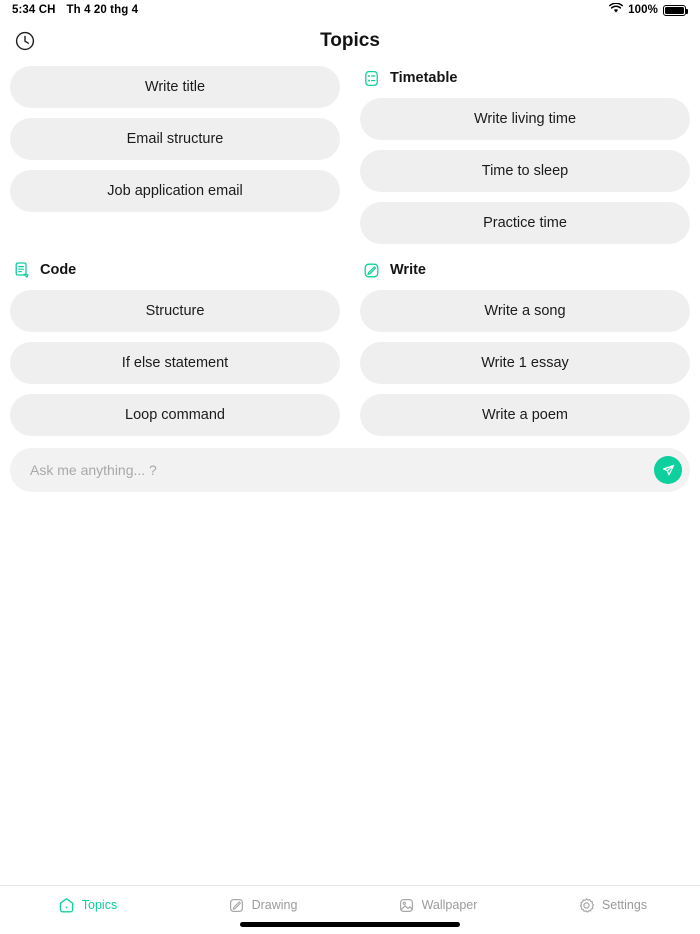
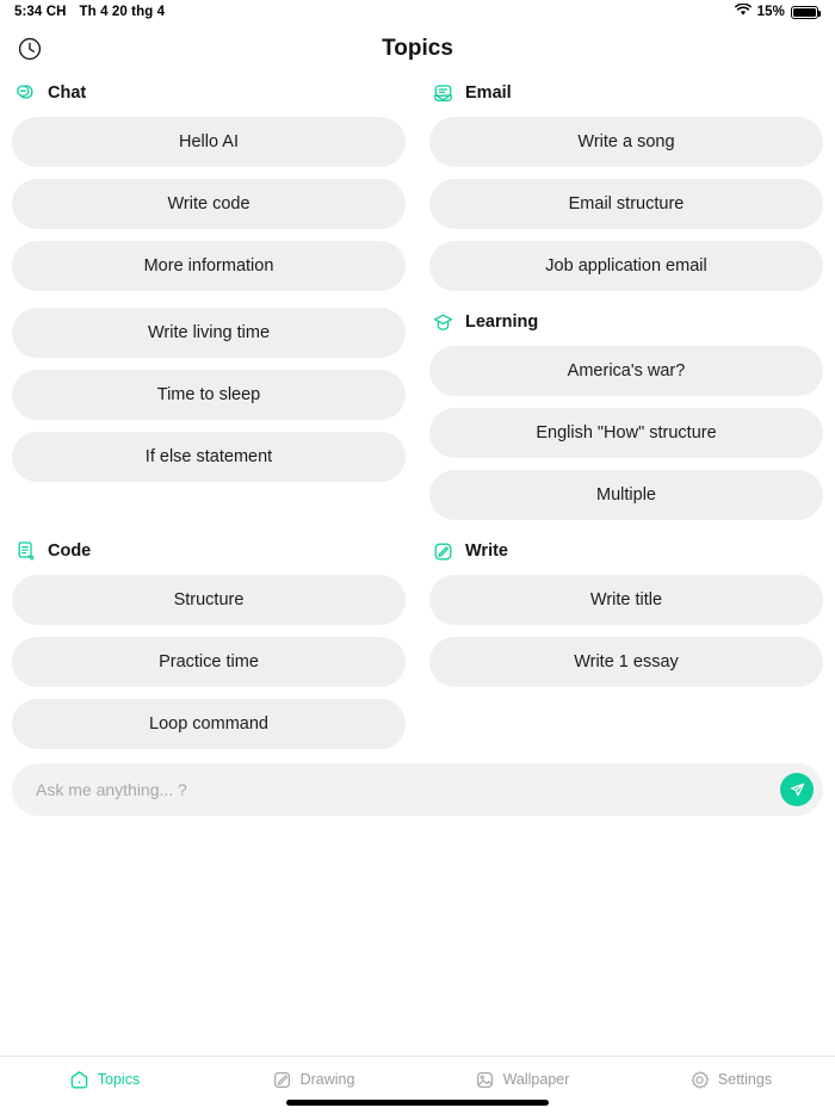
  5:34 CH
  Th 4 20 thg 4
- 100%
+ 15%
  Topics
+ Chat
+ Hello AI
+ Write code
+ More information
+ Email
- Write title
+ Write a song
  Email structure
  Job application email
- Timetable
  Write living time
  Time to sleep
- Practice time
+ If else statement
+ Learning
+ America's war?
+ English "How" structure
+ Multiple
  Code
  Structure
- If else statement
+ Practice time
  Loop command
  Write
- Write a song
+ Write title
  Write 1 essay
- Write a poem
  Ask me anything... ?
  Topics
  Drawing
  Wallpaper
  Settings
